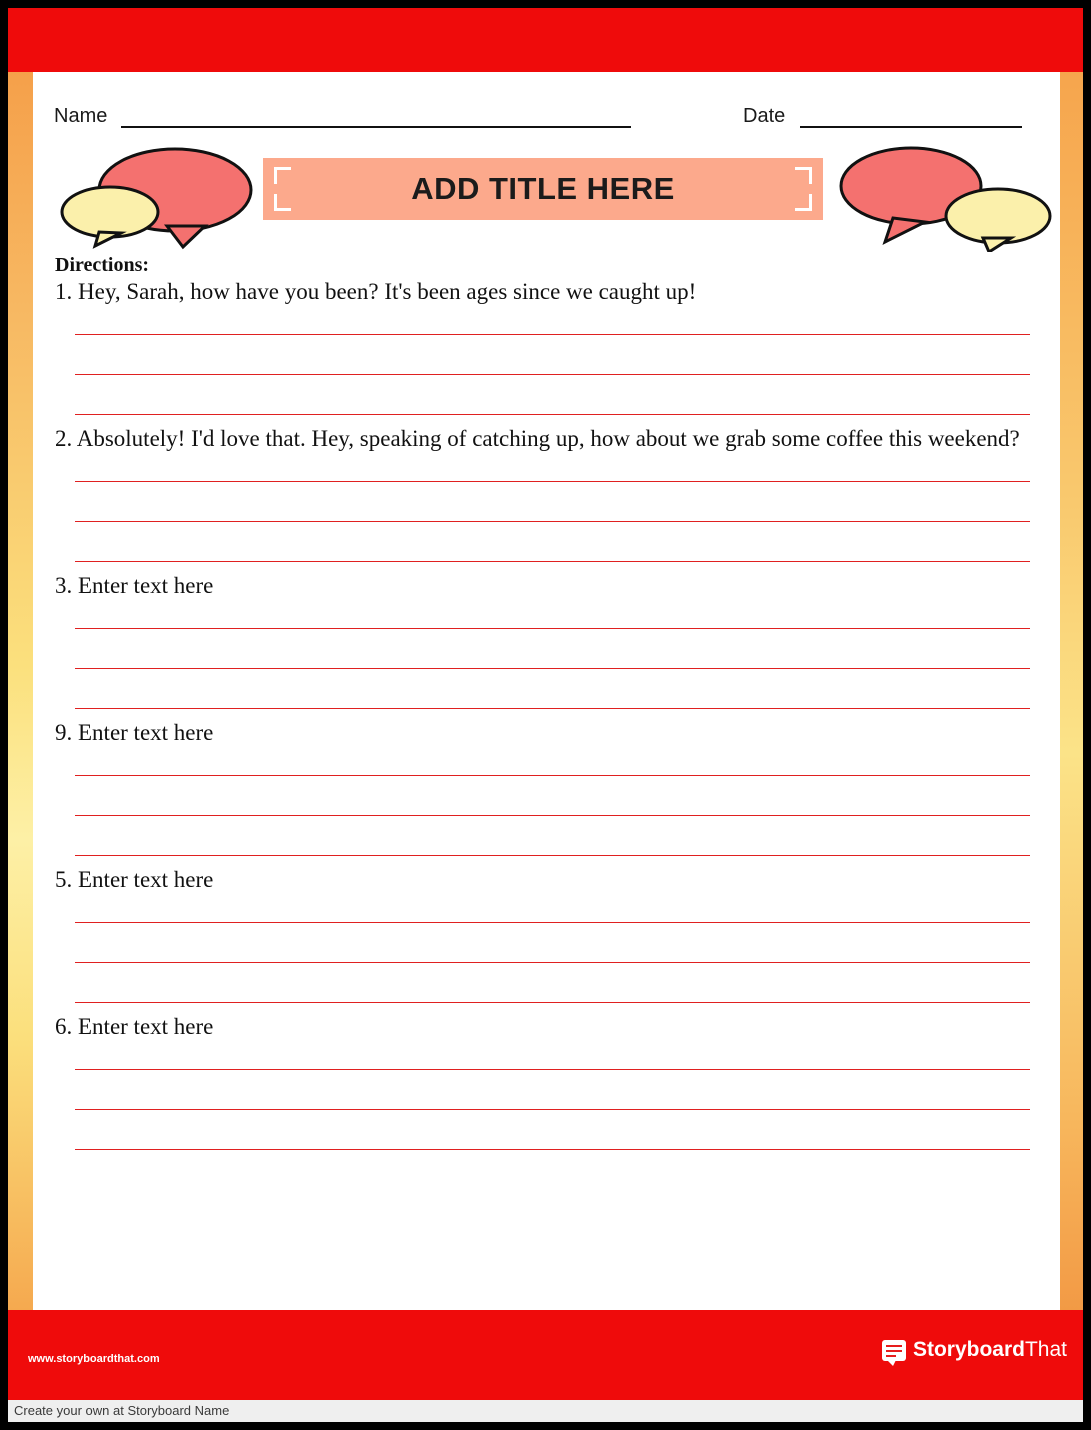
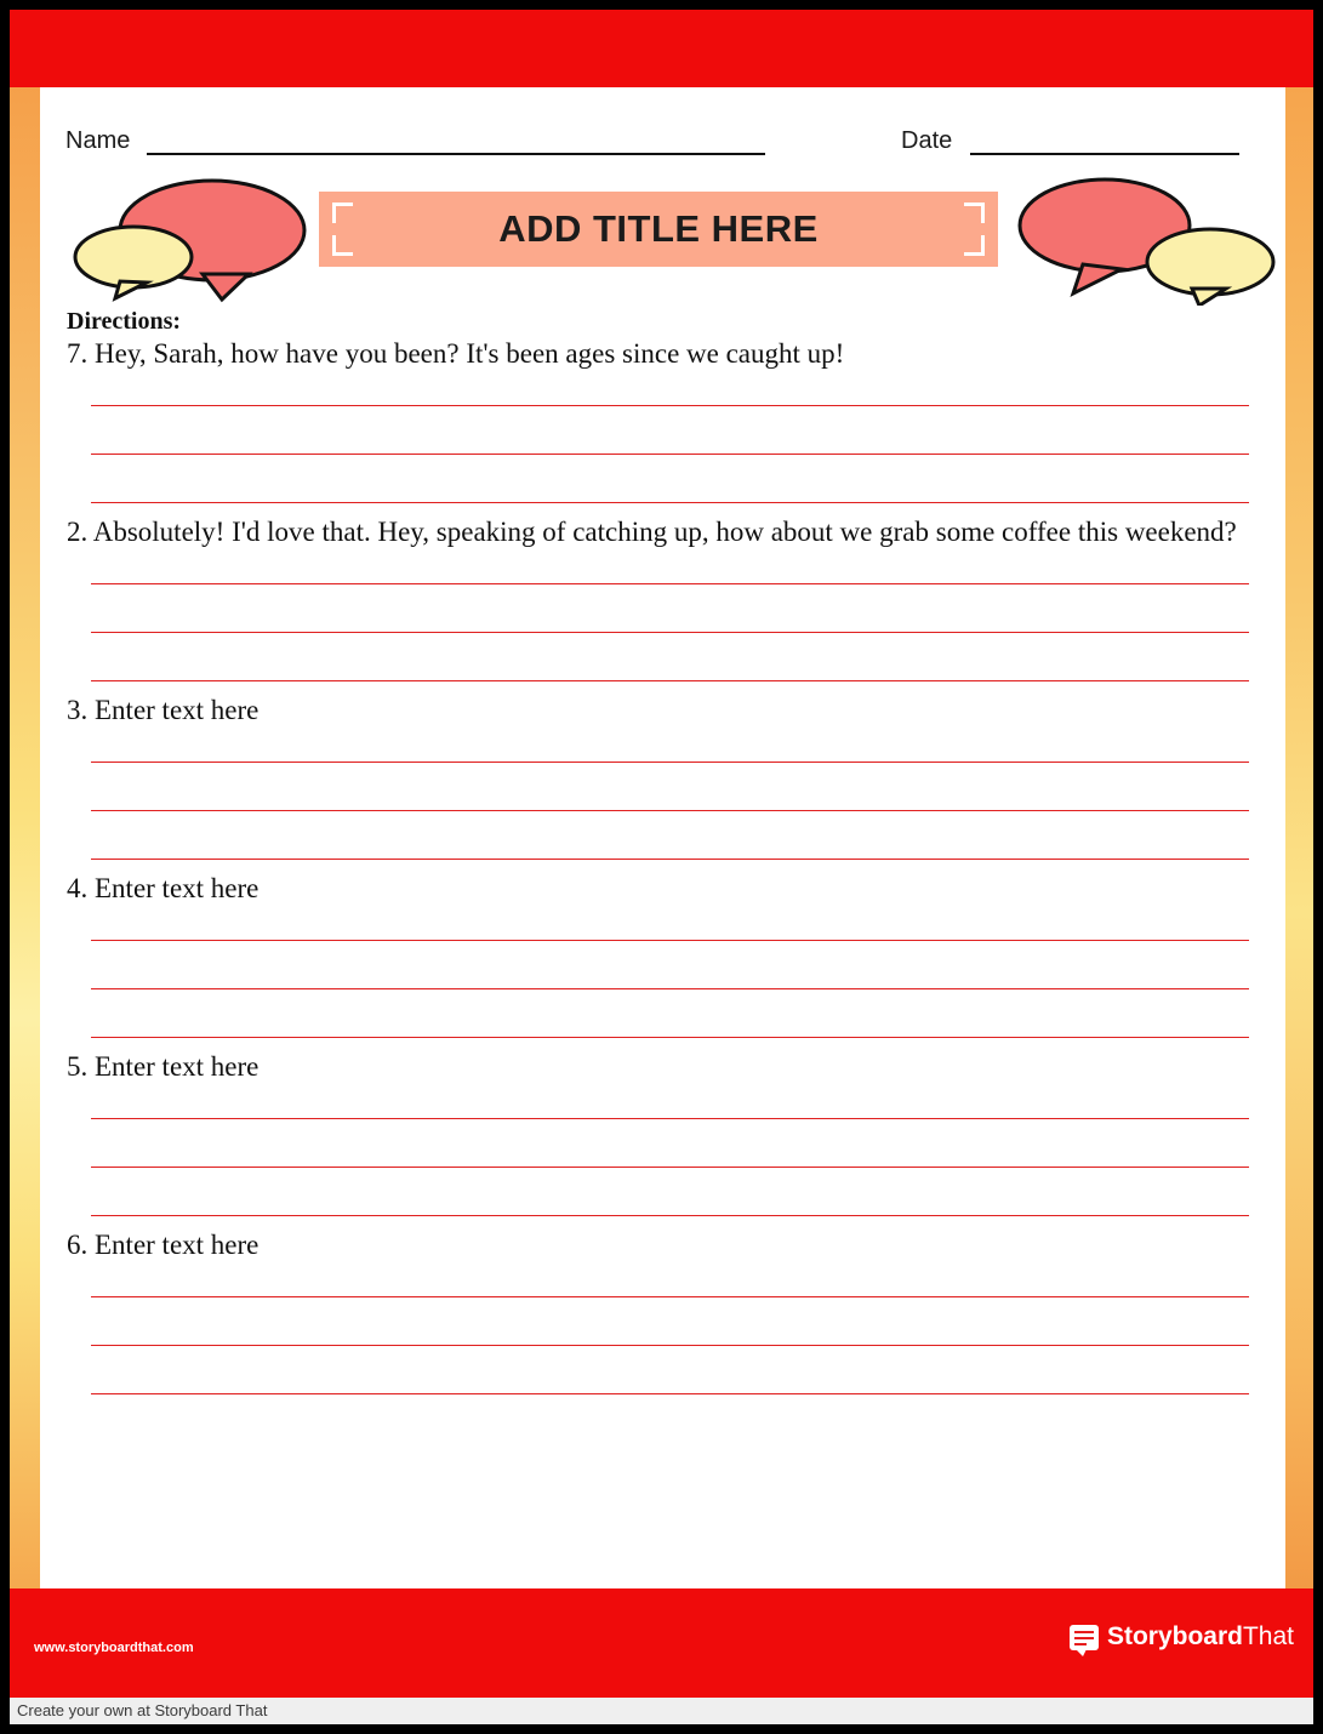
  Name
  Date
  ADD TITLE HERE
  Directions:
- 1. Hey, Sarah, how have you been? It's been ages since we caught up!
+ 7. Hey, Sarah, how have you been? It's been ages since we caught up!
  2. Absolutely! I'd love that. Hey, speaking of catching up, how about we grab some coffee this weekend?
  3. Enter text here
- 9. Enter text here
+ 4. Enter text here
  5. Enter text here
  6. Enter text here
  www.storyboardthat.com
  StoryboardThat
- Create your own at Storyboard Name
+ Create your own at Storyboard That
